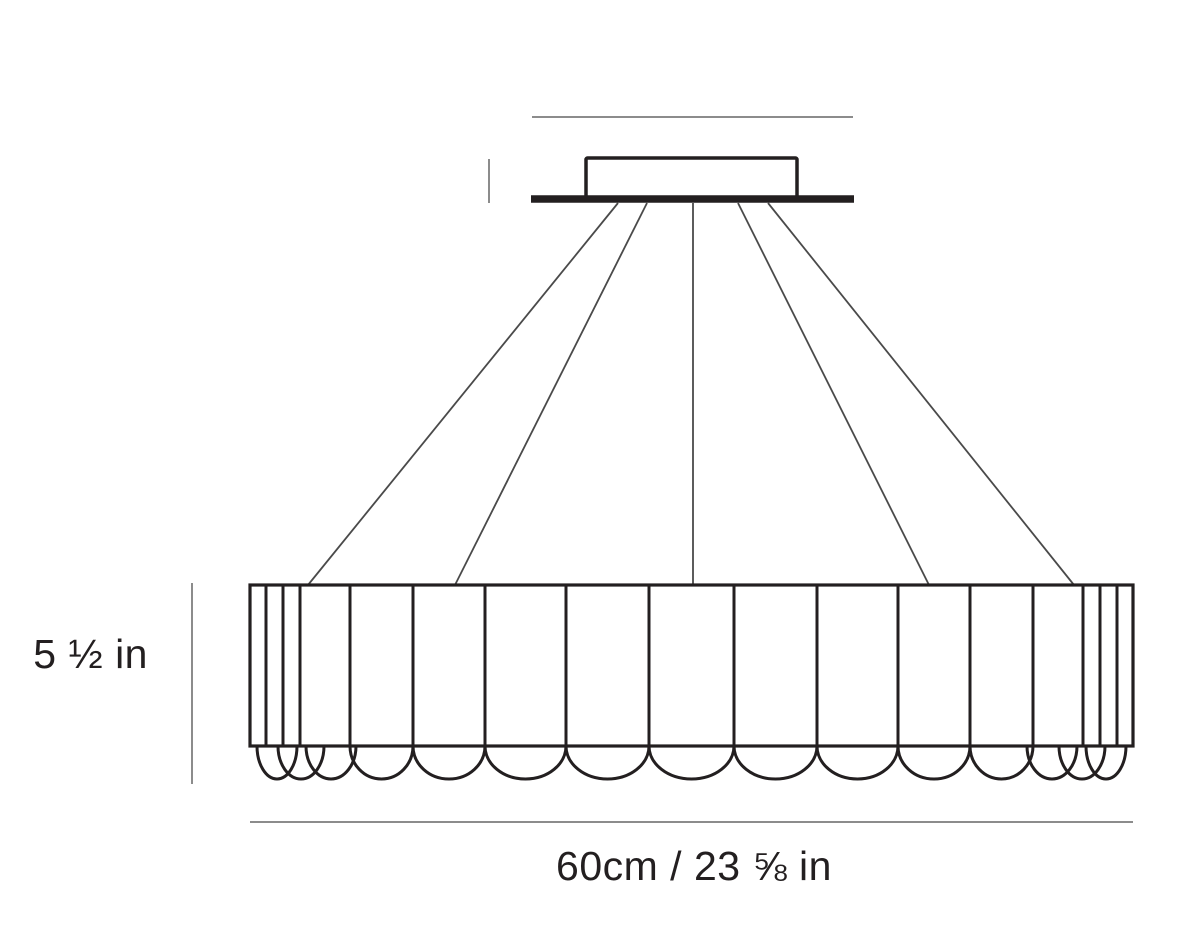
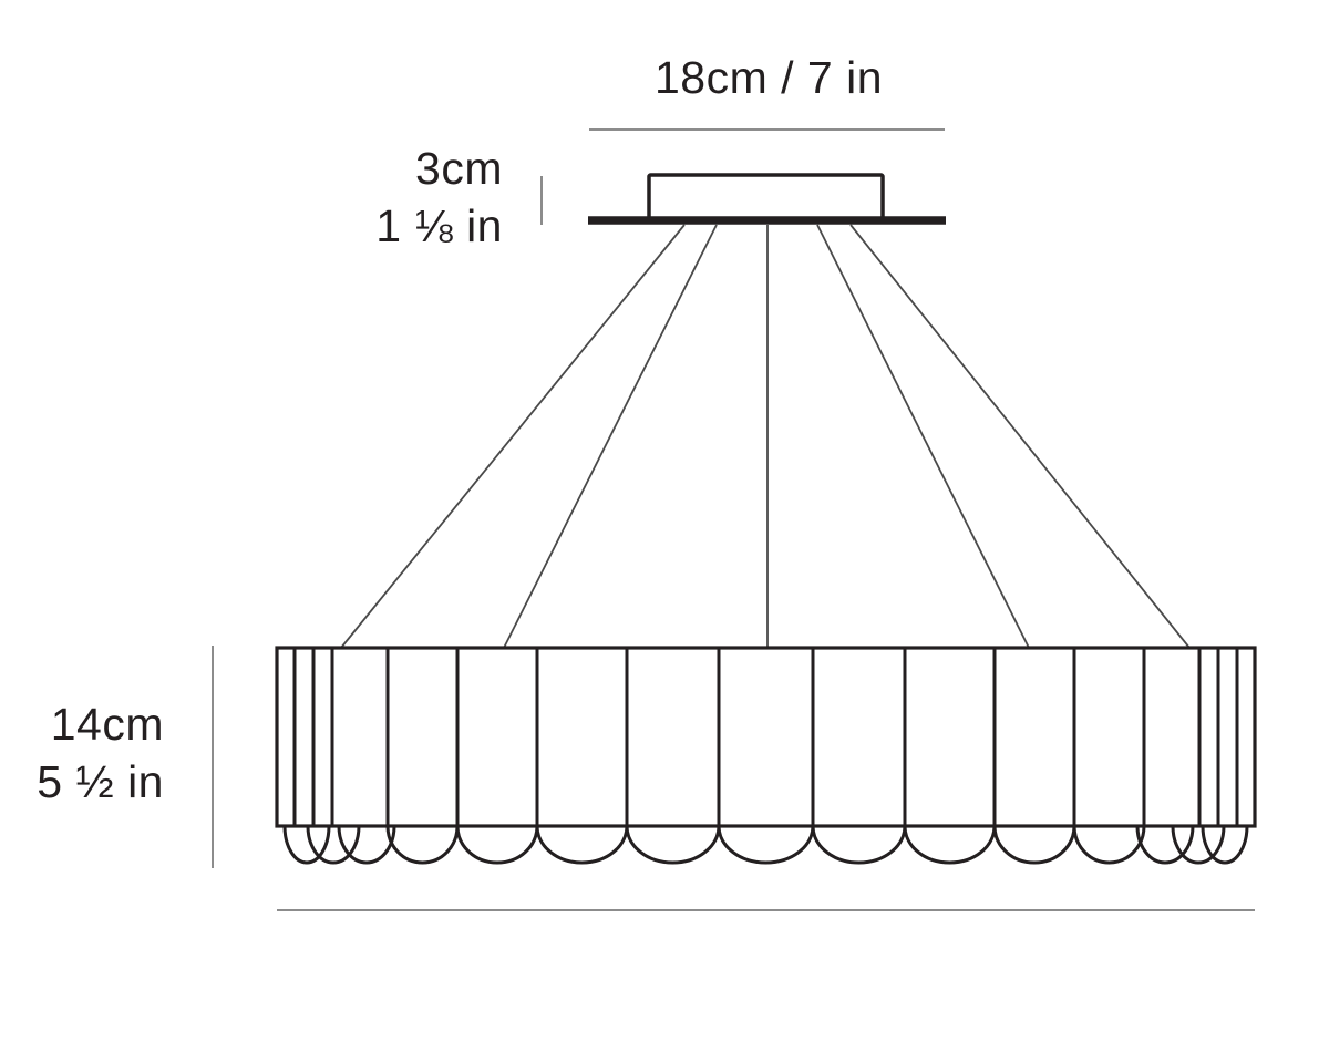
+ 18cm / 7 in
+ 3cm
+ 1 ⅛ in
+ 14cm
  5 ½ in
- 60cm / 23 ⅝ in
